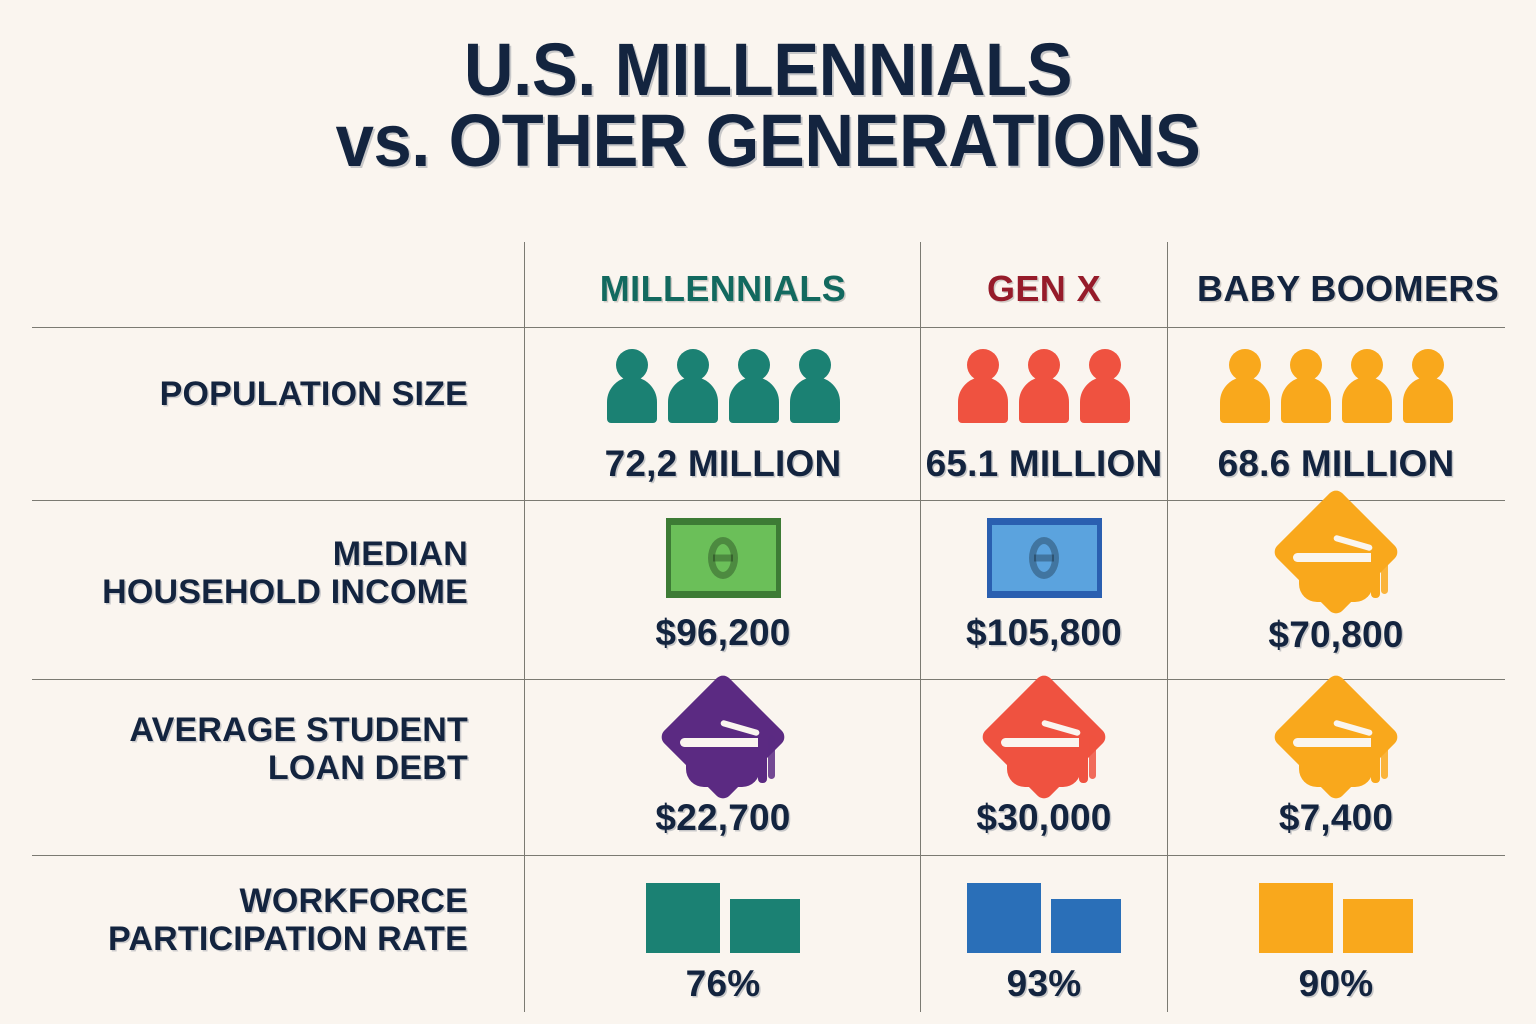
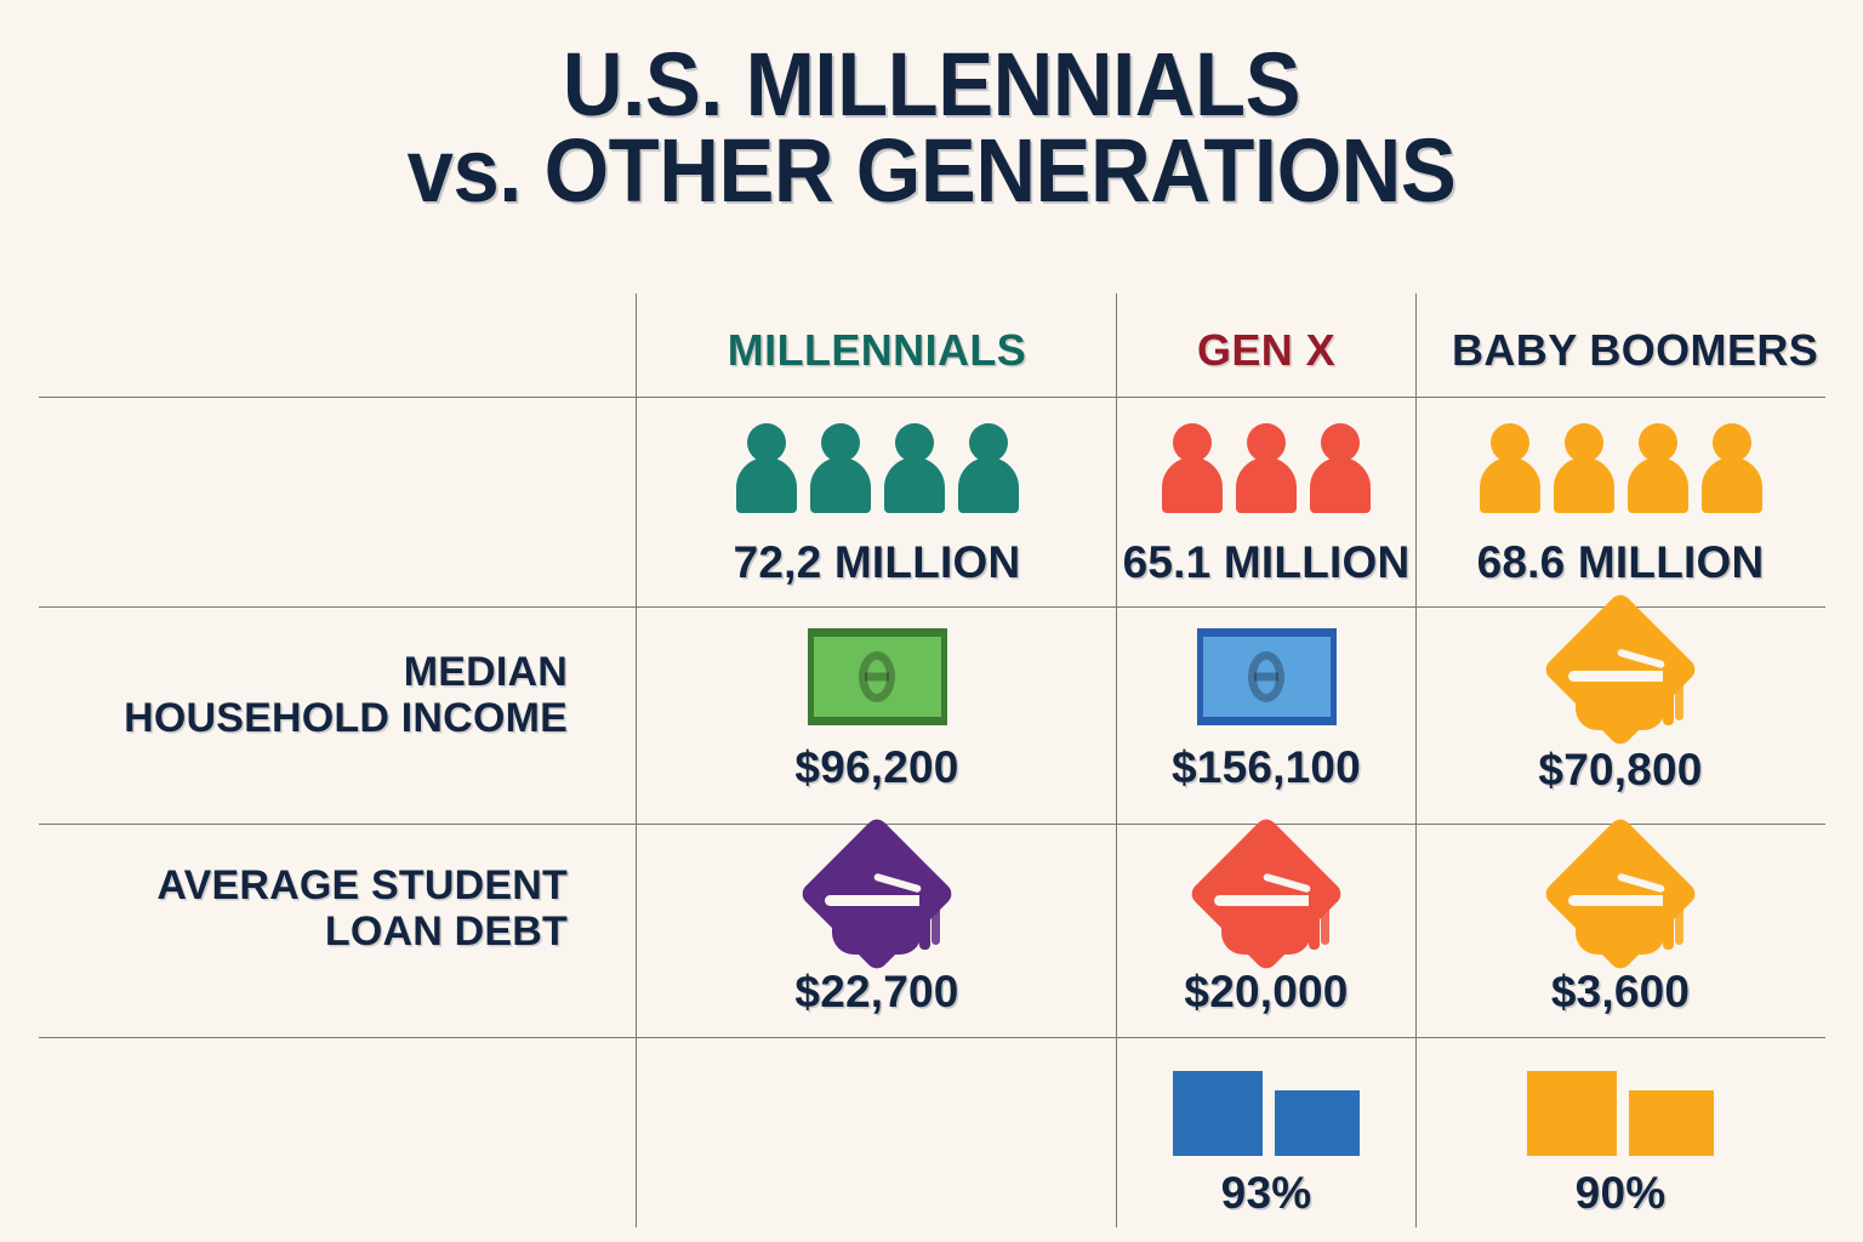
  U.S. MILLENNIALS
  vs. OTHER GENERATIONS
  MILLENNIALS
  GEN X
  BABY BOOMERS
- POPULATION SIZE
  72,2 MILLION
  65.1 MILLION
  68.6 MILLION
  MEDIAN
  HOUSEHOLD INCOME
  $96,200
- $105,800
+ $156,100
  $70,800
  AVERAGE STUDENT
  LOAN DEBT
  $22,700
- $30,000
+ $20,000
- $7,400
+ $3,600
- WORKFORCE
- PARTICIPATION RATE
- 76%
  93%
  90%
